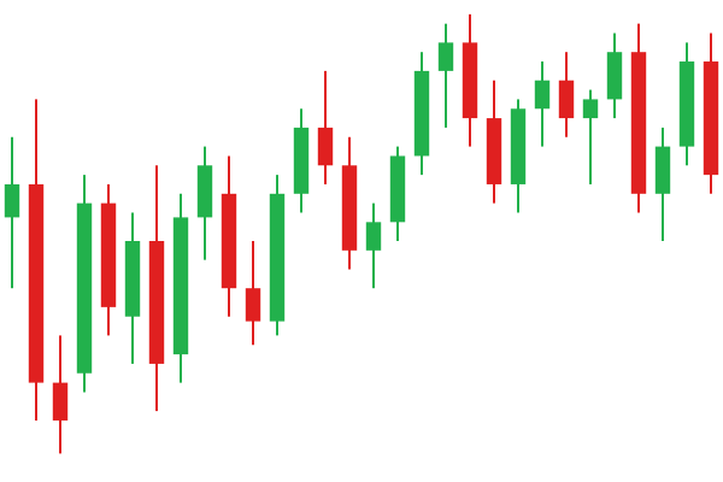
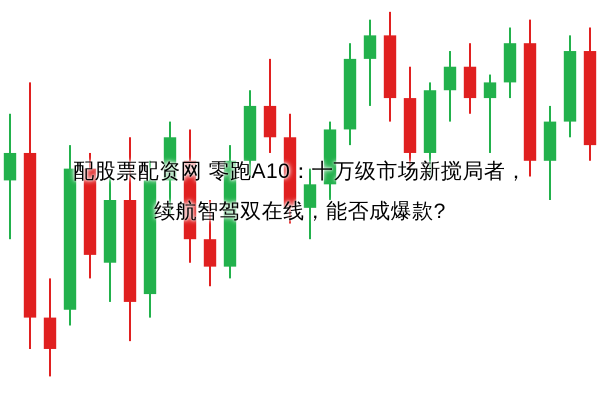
+ 配股票配资网 零跑A10：十万级市场新搅局者，
+ 续航智驾双在线，能否成爆款?
